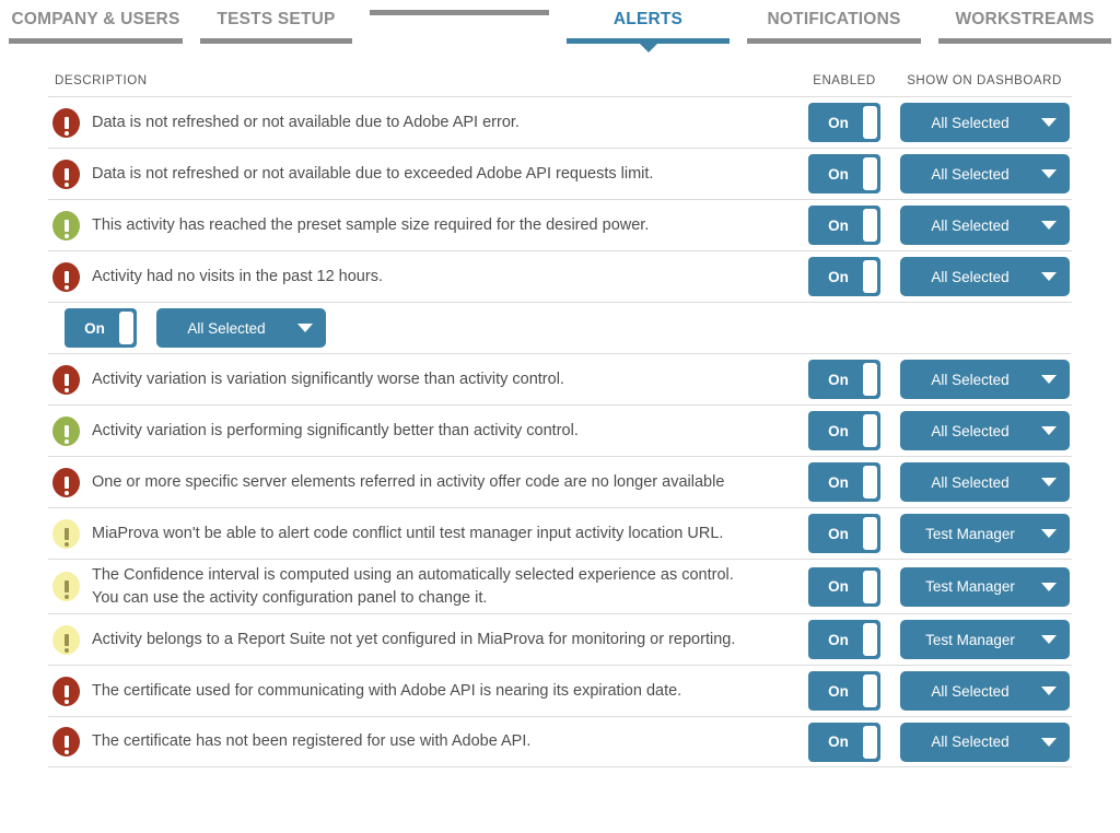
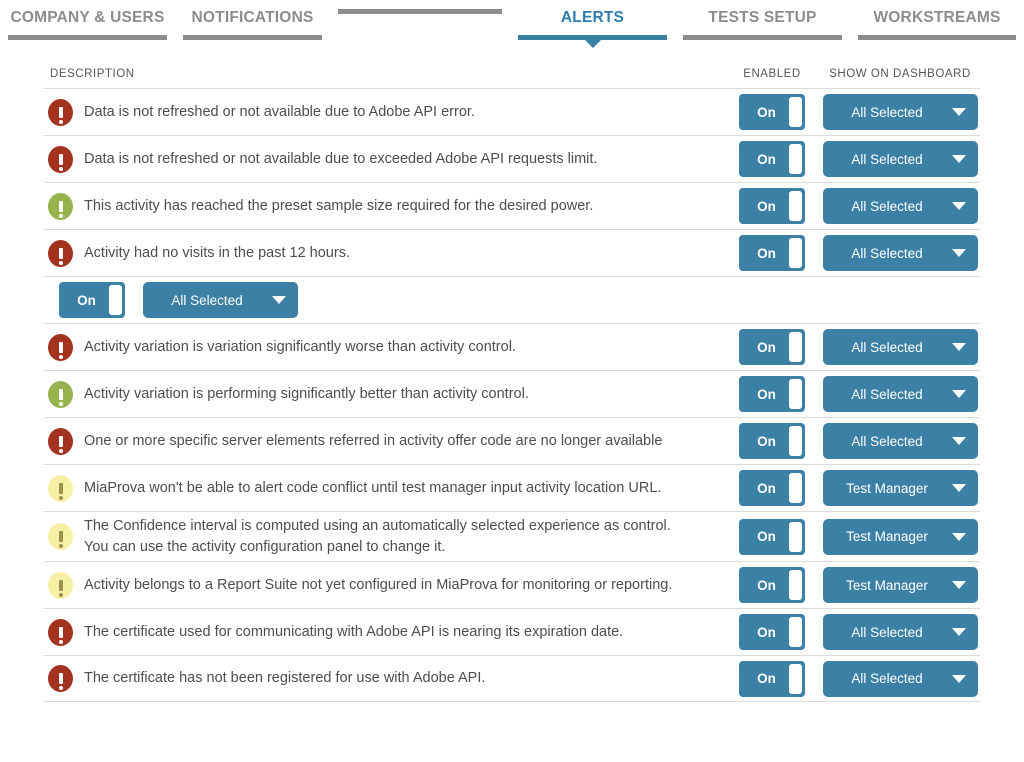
  COMPANY & USERS
- TESTS SETUP
+ NOTIFICATIONS
  ALERTS
- NOTIFICATIONS
+ TESTS SETUP
  WORKSTREAMS
  DESCRIPTION
  ENABLED
  SHOW ON DASHBOARD
  Data is not refreshed or not available due to Adobe API error.
  On
  All Selected
  Data is not refreshed or not available due to exceeded Adobe API requests limit.
  On
  All Selected
  This activity has reached the preset sample size required for the desired power.
  On
  All Selected
  Activity had no visits in the past 12 hours.
  On
  All Selected
  On
  All Selected
  Activity variation is variation significantly worse than activity control.
  On
  All Selected
  Activity variation is performing significantly better than activity control.
  On
  All Selected
  One or more specific server elements referred in activity offer code are no longer available
  On
  All Selected
  MiaProva won't be able to alert code conflict until test manager input activity location URL.
  On
  Test Manager
  The Confidence interval is computed using an automatically selected experience as control.
  You can use the activity configuration panel to change it.
  On
  Test Manager
  Activity belongs to a Report Suite not yet configured in MiaProva for monitoring or reporting.
  On
  Test Manager
  The certificate used for communicating with Adobe API is nearing its expiration date.
  On
  All Selected
  The certificate has not been registered for use with Adobe API.
  On
  All Selected
